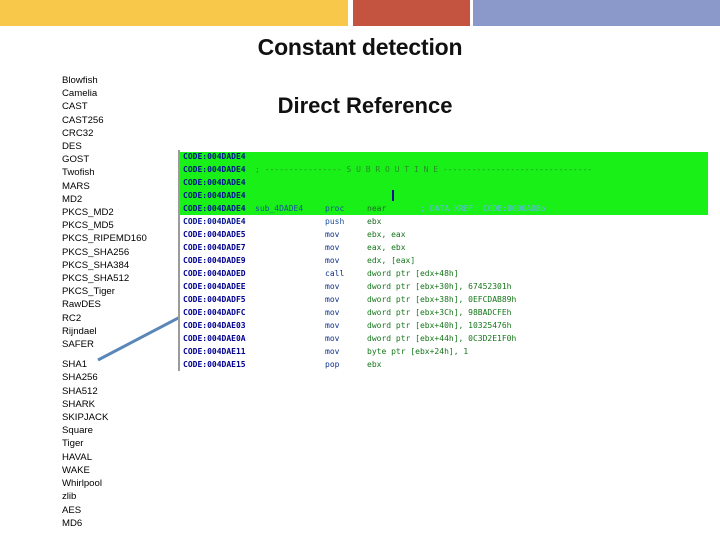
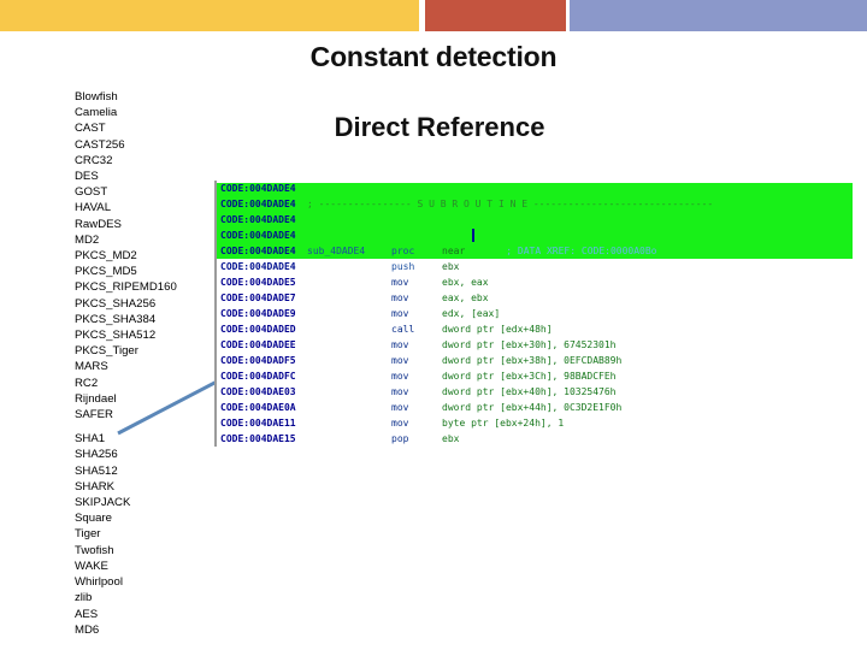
  Constant detection
  Direct Reference
  Blowfish
  Camelia
  CAST
  CAST256
  CRC32
  DES
  GOST
- Twofish
+ HAVAL
- MARS
+ RawDES
  MD2
  PKCS_MD2
  PKCS_MD5
  PKCS_RIPEMD160
  PKCS_SHA256
  PKCS_SHA384
  PKCS_SHA512
  PKCS_Tiger
- RawDES
+ MARS
  RC2
  Rijndael
  SAFER
  SHA1
  SHA256
  SHA512
  SHARK
  SKIPJACK
  Square
  Tiger
- HAVAL
+ Twofish
  WAKE
  Whirlpool
  zlib
  AES
  MD6
  CODE:004DADE4
  CODE:004DADE4
  ; ---------------- S U B R O U T I N E -------------------------------
  CODE:004DADE4
  CODE:004DADE4
  CODE:004DADE4
  sub_4DADE4
  proc
  near
  ; DATA XREF: CODE:0000A0Bo
  CODE:004DADE4
  push
  ebx
  CODE:004DADE5
  mov
  ebx, eax
  CODE:004DADE7
  mov
  eax, ebx
  CODE:004DADE9
  mov
  edx, [eax]
  CODE:004DADED
  call
  dword ptr [edx+48h]
  CODE:004DADEE
  mov
  dword ptr [ebx+30h], 67452301h
  CODE:004DADF5
  mov
  dword ptr [ebx+38h], 0EFCDAB89h
  CODE:004DADFC
  mov
  dword ptr [ebx+3Ch], 98BADCFEh
  CODE:004DAE03
  mov
  dword ptr [ebx+40h], 10325476h
  CODE:004DAE0A
  mov
  dword ptr [ebx+44h], 0C3D2E1F0h
  CODE:004DAE11
  mov
  byte ptr [ebx+24h], 1
  CODE:004DAE15
  pop
  ebx
